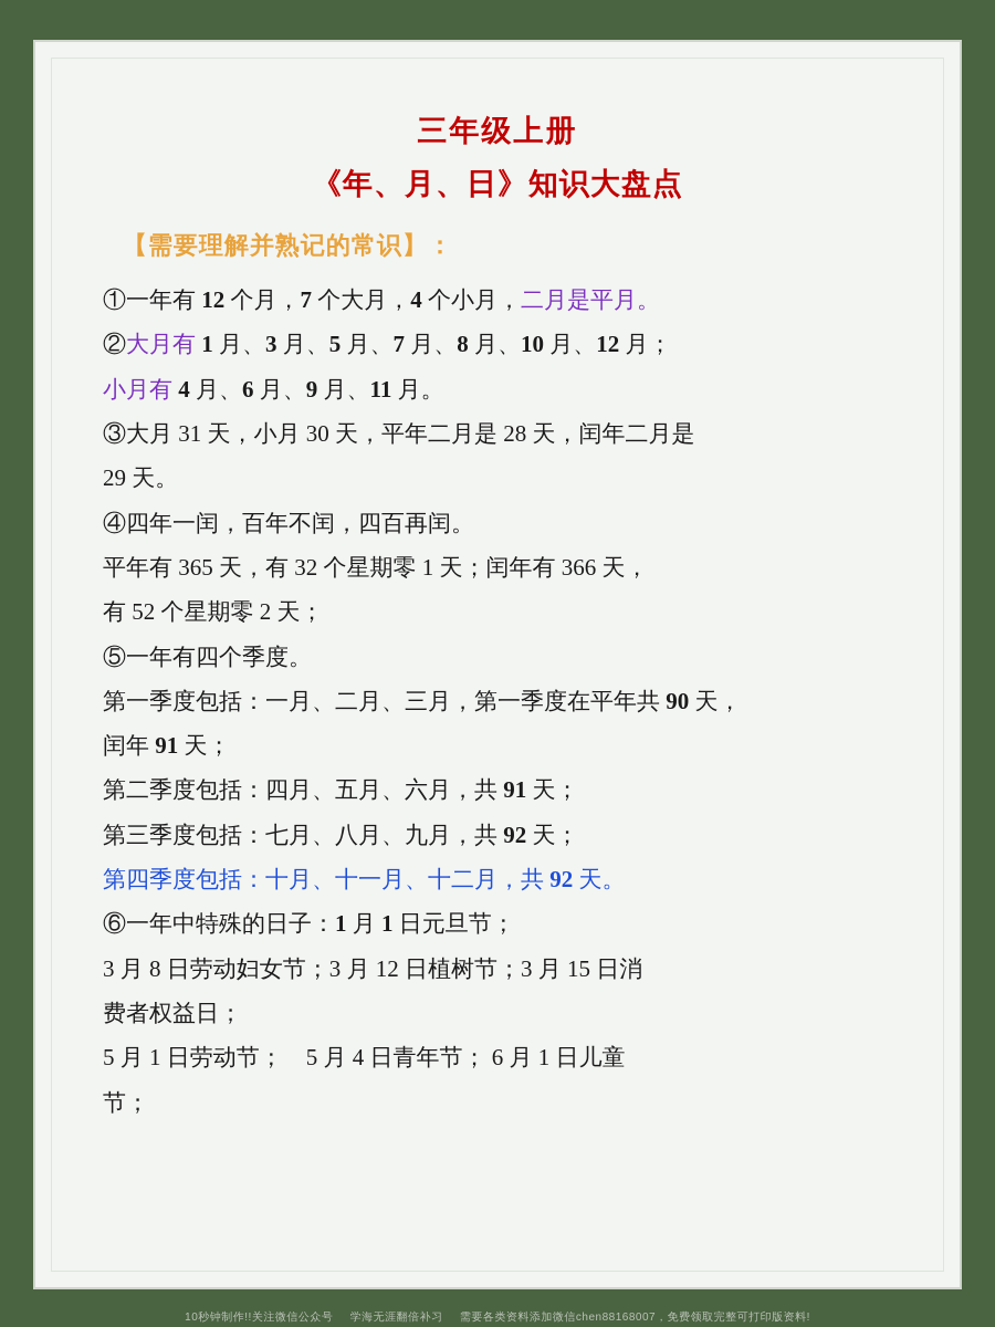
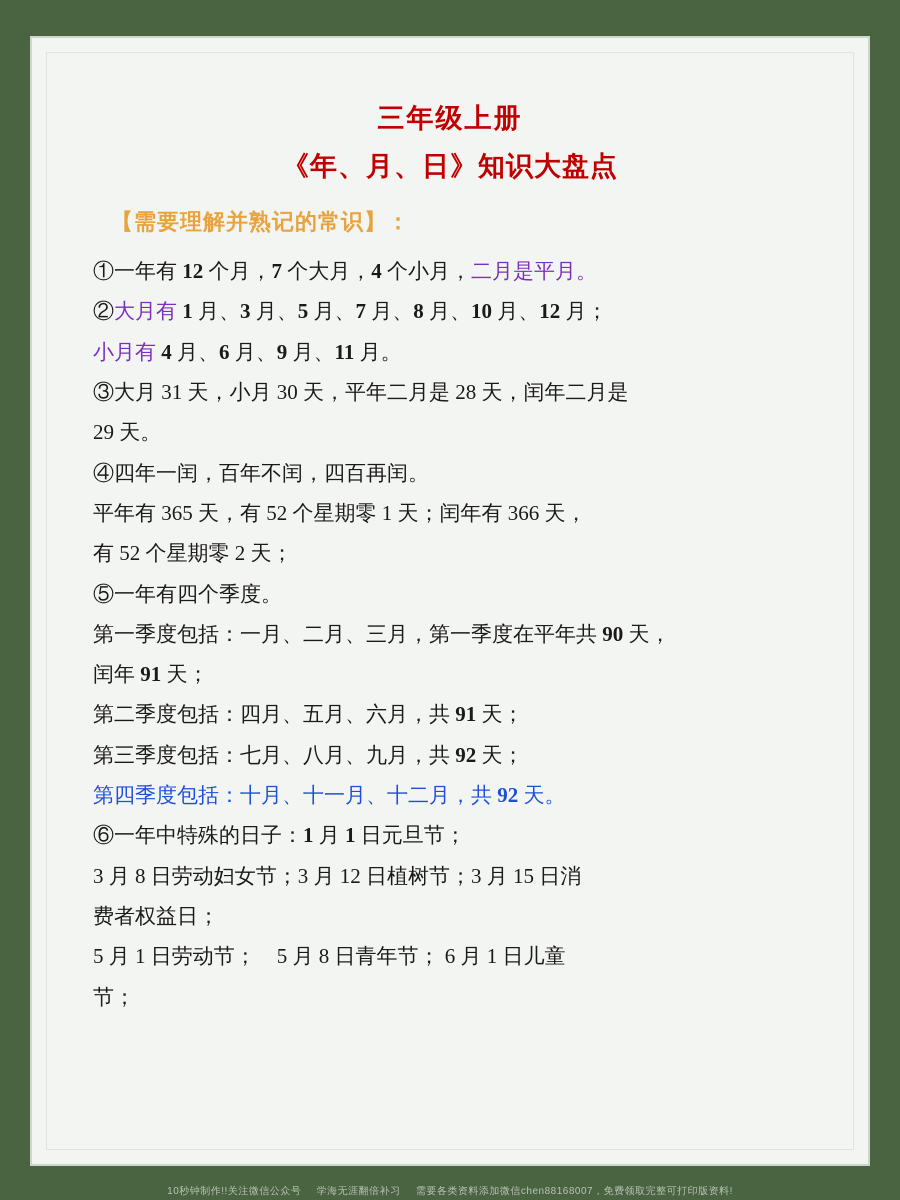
  三年级上册
  《年、月、日》知识大盘点
  【需要理解并熟记的常识】：
  ①一年有 12 个月，7 个大月，4 个小月，二月是平月。
  ②大月有 1 月、3 月、5 月、7 月、8 月、10 月、12 月；
  小月有 4 月、6 月、9 月、11 月。
  ③大月 31 天，小月 30 天，平年二月是 28 天，闰年二月是
  29 天。
  ④四年一闰，百年不闰，四百再闰。
- 平年有 365 天，有 32 个星期零 1 天；闰年有 366 天，
+ 平年有 365 天，有 52 个星期零 1 天；闰年有 366 天，
  有 52 个星期零 2 天；
  ⑤一年有四个季度。
  第一季度包括：一月、二月、三月，第一季度在平年共 90 天，
  闰年 91 天；
  第二季度包括：四月、五月、六月，共 91 天；
  第三季度包括：七月、八月、九月，共 92 天；
  第四季度包括：十月、十一月、十二月，共 92 天。
  ⑥一年中特殊的日子：1 月 1 日元旦节；
  3 月 8 日劳动妇女节；3 月 12 日植树节；3 月 15 日消
  费者权益日；
- 5 月 1 日劳动节； 5 月 4 日青年节； 6 月 1 日儿童
+ 5 月 1 日劳动节； 5 月 8 日青年节； 6 月 1 日儿童
  节；
  10秒钟制作!!关注微信公众号 学海无涯翻倍补习 需要各类资料添加微信chen88168007，免费领取完整可打印版资料!
